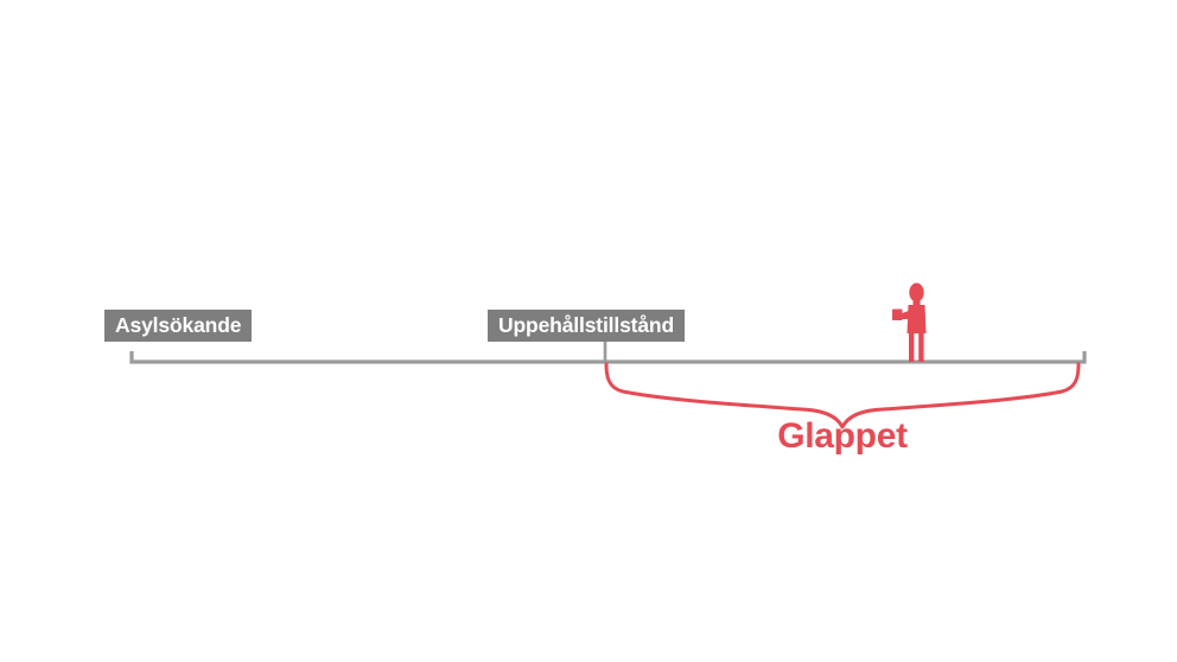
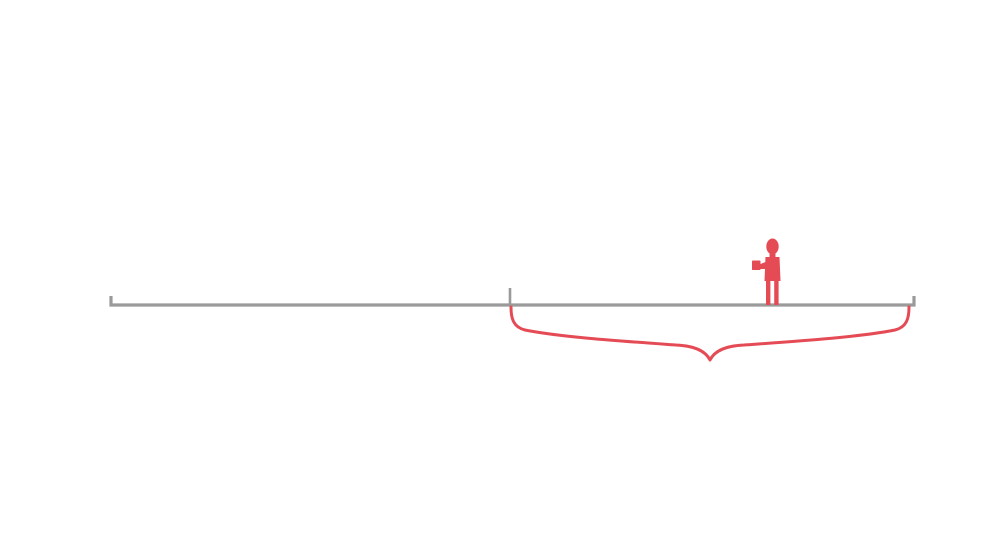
- Asylsökande
- Uppehållstillstånd
- Glappet
